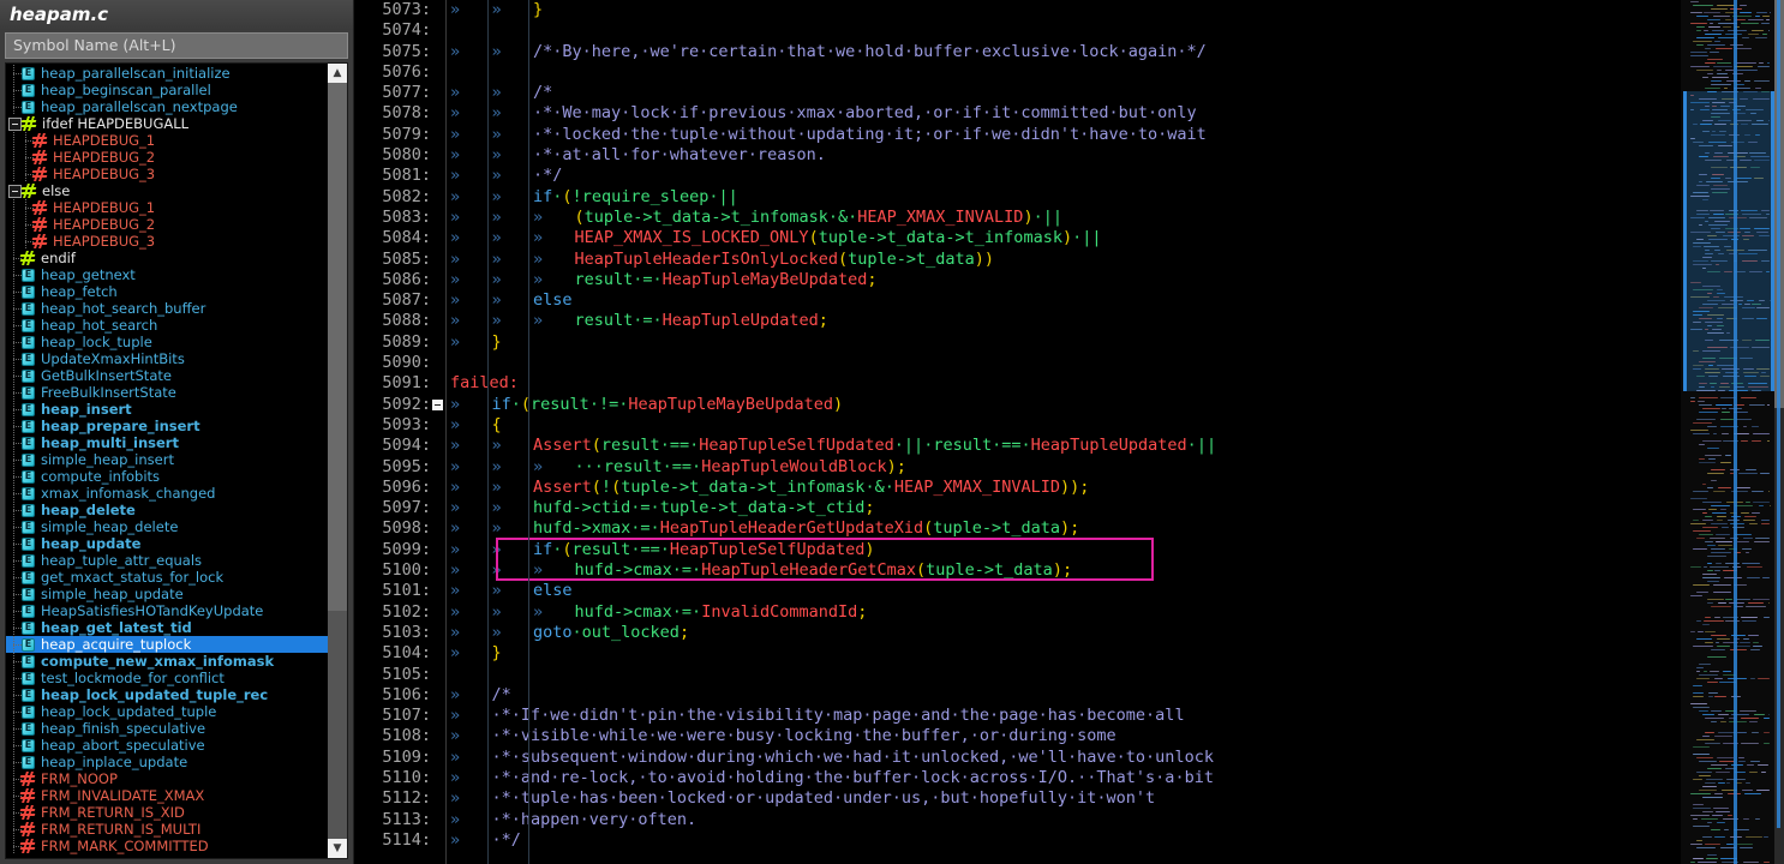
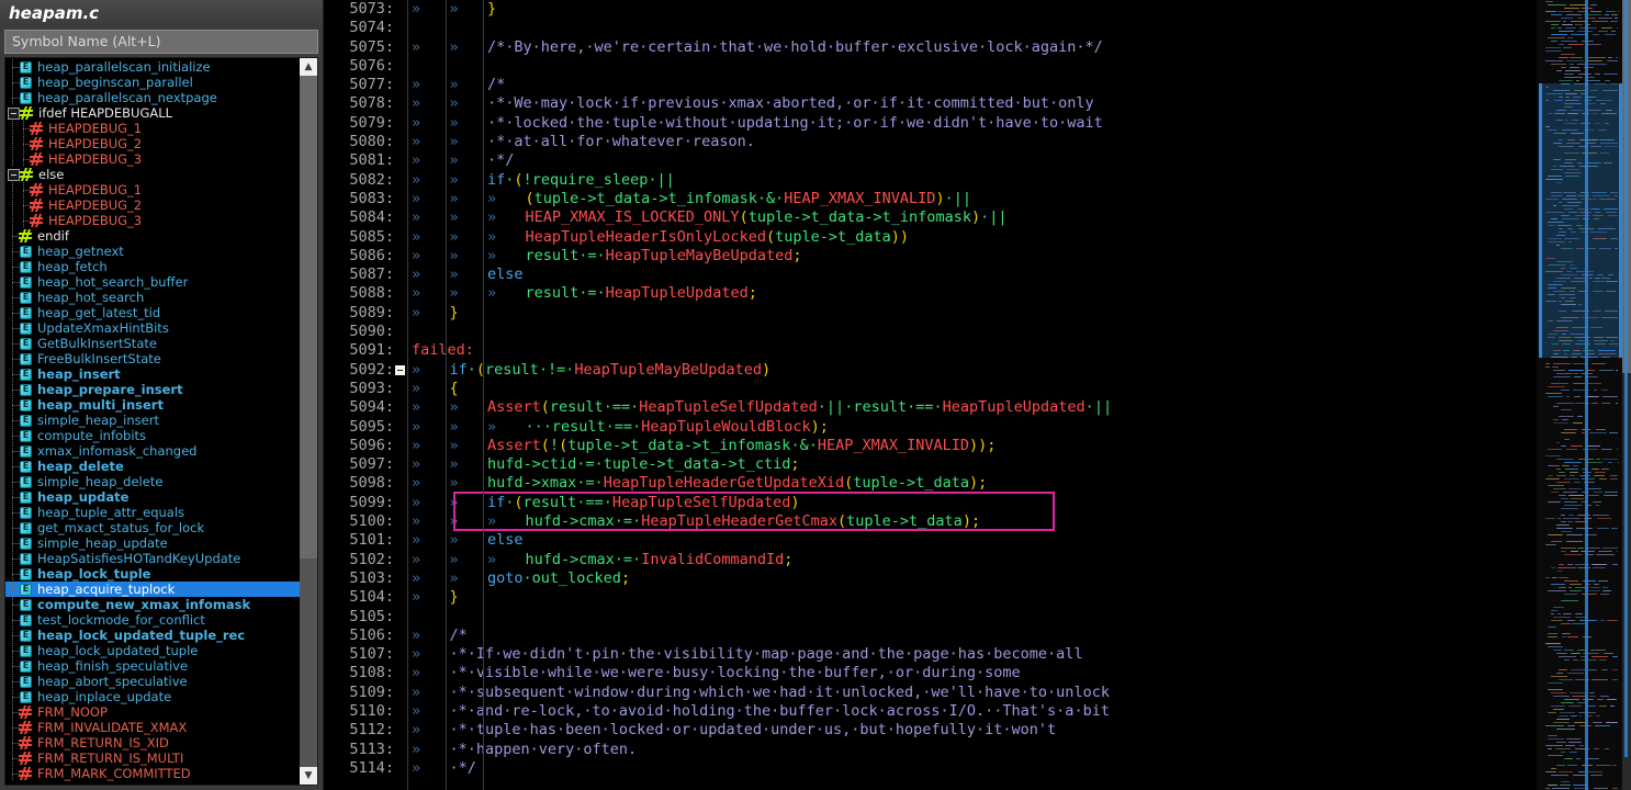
  heapam.c
  Symbol Name (Alt+L)
  heap_parallelscan_initialize
  heap_beginscan_parallel
  heap_parallelscan_nextpage
  ifdef HEAPDEBUGALL
  HEAPDEBUG_1
  HEAPDEBUG_2
  HEAPDEBUG_3
  else
  HEAPDEBUG_1
  HEAPDEBUG_2
  HEAPDEBUG_3
  endif
  heap_getnext
  heap_fetch
  heap_hot_search_buffer
  heap_hot_search
- heap_lock_tuple
+ heap_get_latest_tid
  UpdateXmaxHintBits
  GetBulkInsertState
  FreeBulkInsertState
  heap_insert
  heap_prepare_insert
  heap_multi_insert
  simple_heap_insert
  compute_infobits
  xmax_infomask_changed
  heap_delete
  simple_heap_delete
  heap_update
  heap_tuple_attr_equals
  get_mxact_status_for_lock
  simple_heap_update
  HeapSatisfiesHOTandKeyUpdate
- heap_get_latest_tid
+ heap_lock_tuple
  heap_acquire_tuplock
  compute_new_xmax_infomask
  test_lockmode_for_conflict
  heap_lock_updated_tuple_rec
  heap_lock_updated_tuple
  heap_finish_speculative
  heap_abort_speculative
  heap_inplace_update
  FRM_NOOP
  FRM_INVALIDATE_XMAX
  FRM_RETURN_IS_XID
  FRM_RETURN_IS_MULTI
  FRM_MARK_COMMITTED
  ▲
  ▼
  5073:
  » » }
  5074:
  5075:
  » » /*·By·here,·we're·certain·that·we·hold·buffer·exclusive·lock·again·*/
  5076:
  5077:
  » » /*
  5078:
  » » ·*·We·may·lock·if·previous·xmax·aborted,·or·if·it·committed·but·only
  5079:
  » » ·*·locked·the·tuple·without·updating·it;·or·if·we·didn't·have·to·wait
  5080:
  » » ·*·at·all·for·whatever·reason.
  5081:
  » » ·*/
  5082:
  » » if·(!require_sleep·||
  5083:
  » » » (tuple->t_data->t_infomask·&·HEAP_XMAX_INVALID)·||
  5084:
  » » » HEAP_XMAX_IS_LOCKED_ONLY(tuple->t_data->t_infomask)·||
  5085:
  » » » HeapTupleHeaderIsOnlyLocked(tuple->t_data))
  5086:
  » » » result·=·HeapTupleMayBeUpdated;
  5087:
  » » else
  5088:
  » » » result·=·HeapTupleUpdated;
  5089:
  » }
  5090:
  5091:
  failed:
  5092:
  » if·(result·!=·HeapTupleMayBeUpdated)
  5093:
  » {
  5094:
  » » Assert(result·==·HeapTupleSelfUpdated·||·result·==·HeapTupleUpdated·||
  5095:
  » » » ···result·==·HeapTupleWouldBlock);
  5096:
  » » Assert(!(tuple->t_data->t_infomask·&·HEAP_XMAX_INVALID));
  5097:
  » » hufd->ctid·=·tuple->t_data->t_ctid;
  5098:
  » » hufd->xmax·=·HeapTupleHeaderGetUpdateXid(tuple->t_data);
  5099:
  » » if·(result·==·HeapTupleSelfUpdated)
  5100:
  » » » hufd->cmax·=·HeapTupleHeaderGetCmax(tuple->t_data);
  5101:
  » » else
  5102:
  » » » hufd->cmax·=·InvalidCommandId;
  5103:
  » » goto·out_locked;
  5104:
  » }
  5105:
  5106:
  » /*
  5107:
  » ·*·If·we·didn't·pin·the·visibility·map·page·and·the·page·has·become·all
  5108:
  » ·*·visible·while·we·were·busy·locking·the·buffer,·or·during·some
  5109:
  » ·*·subsequent·window·during·which·we·had·it·unlocked,·we'll·have·to·unlock
  5110:
  » ·*·and·re-lock,·to·avoid·holding·the·buffer·lock·across·I/O.··That's·a·bit
  5112:
  » ·*·tuple·has·been·locked·or·updated·under·us,·but·hopefully·it·won't
  5113:
  » ·*·happen·very·often.
  5114:
  » ·*/
